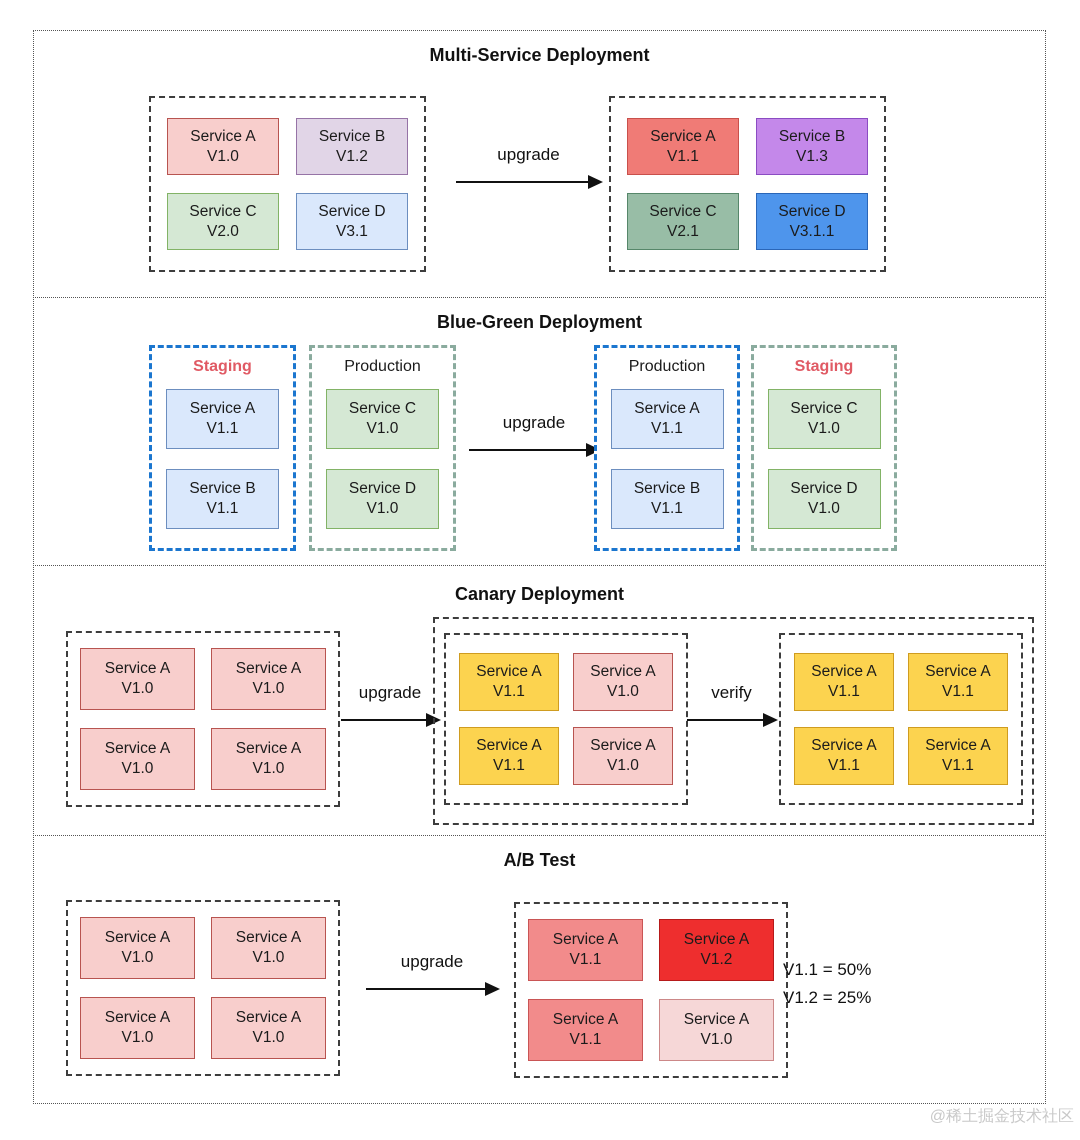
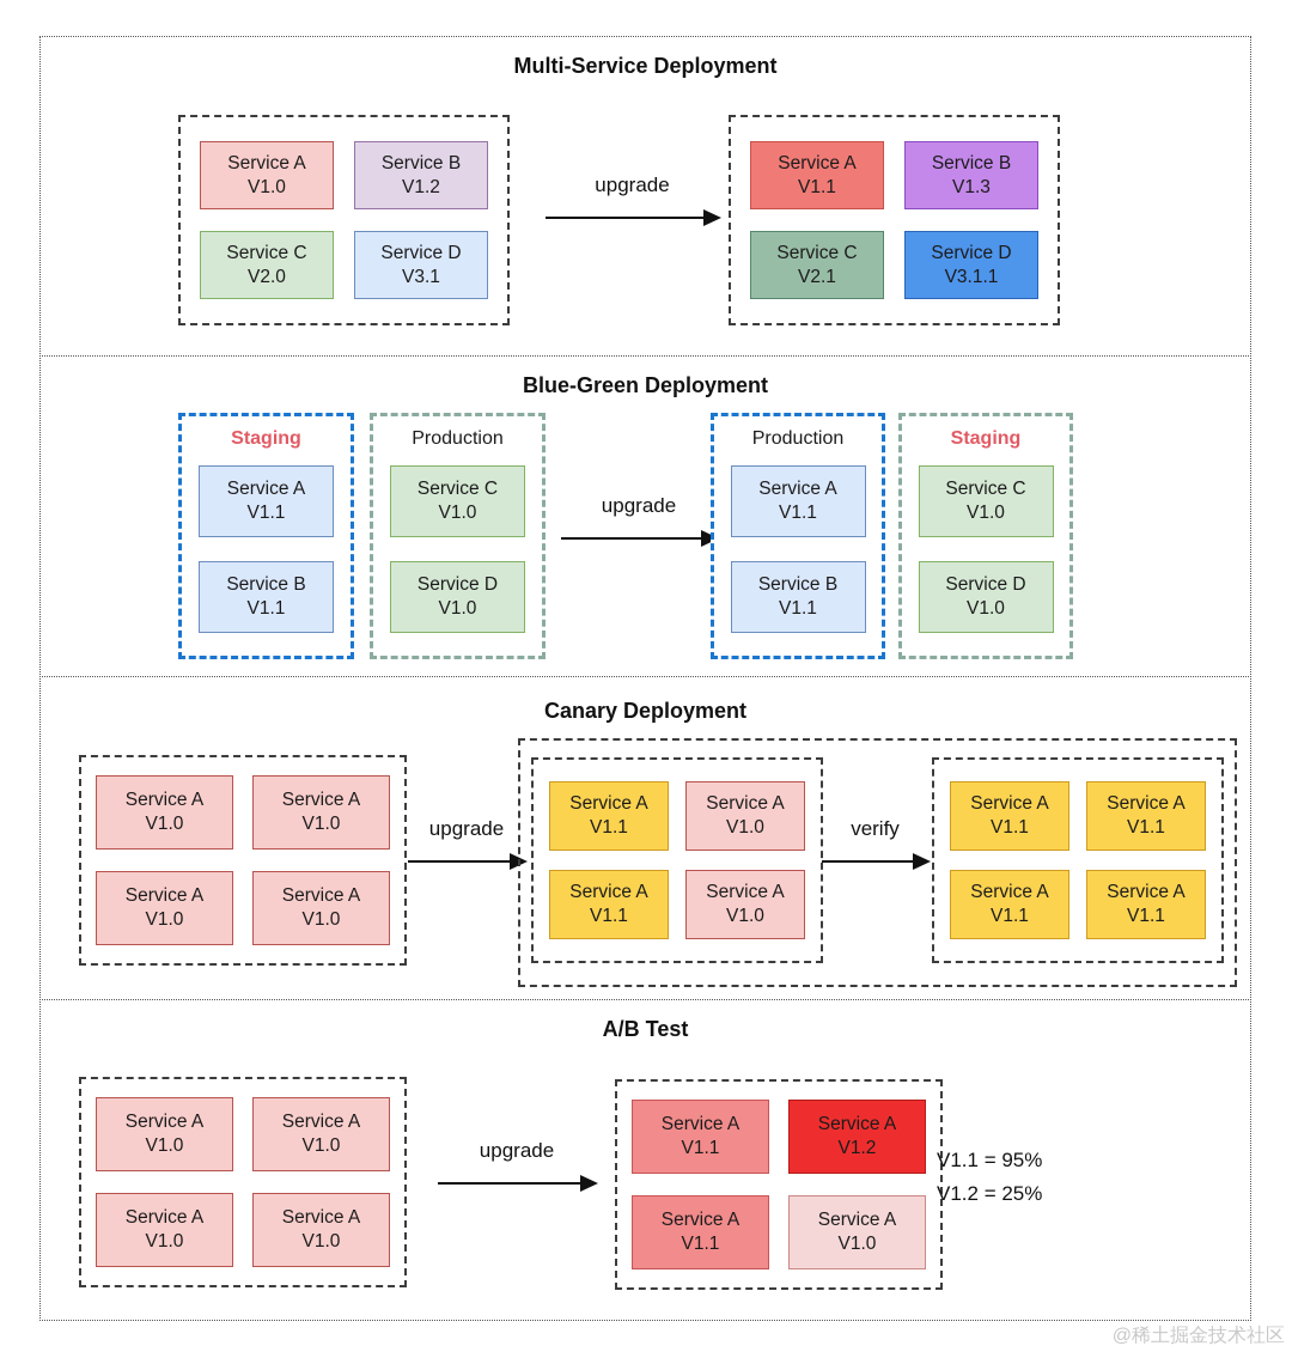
  Multi-Service Deployment
  Service A
  V1.0
  Service B
  V1.2
  Service C
  V2.0
  Service D
  V3.1
  upgrade
  Service A
  V1.1
  Service B
  V1.3
  Service C
  V2.1
  Service D
  V3.1.1
  Blue-Green Deployment
  Staging
  Service A
  V1.1
  Service B
  V1.1
  Production
  Service C
  V1.0
  Service D
  V1.0
  upgrade
  Production
  Service A
  V1.1
  Service B
  V1.1
  Staging
  Service C
  V1.0
  Service D
  V1.0
  Canary Deployment
  Service A
  V1.0
  Service A
  V1.0
  Service A
  V1.0
  Service A
  V1.0
  upgrade
  Service A
  V1.1
  Service A
  V1.0
  Service A
  V1.1
  Service A
  V1.0
  verify
  Service A
  V1.1
  Service A
  V1.1
  Service A
  V1.1
  Service A
  V1.1
  A/B Test
  Service A
  V1.0
  Service A
  V1.0
  Service A
  V1.0
  Service A
  V1.0
  upgrade
  Service A
  V1.1
  Service A
  V1.2
  Service A
  V1.1
  Service A
  V1.0
- V1.1 = 50%
+ V1.1 = 95%
  V1.2 = 25%
  @稀土掘金技术社区
